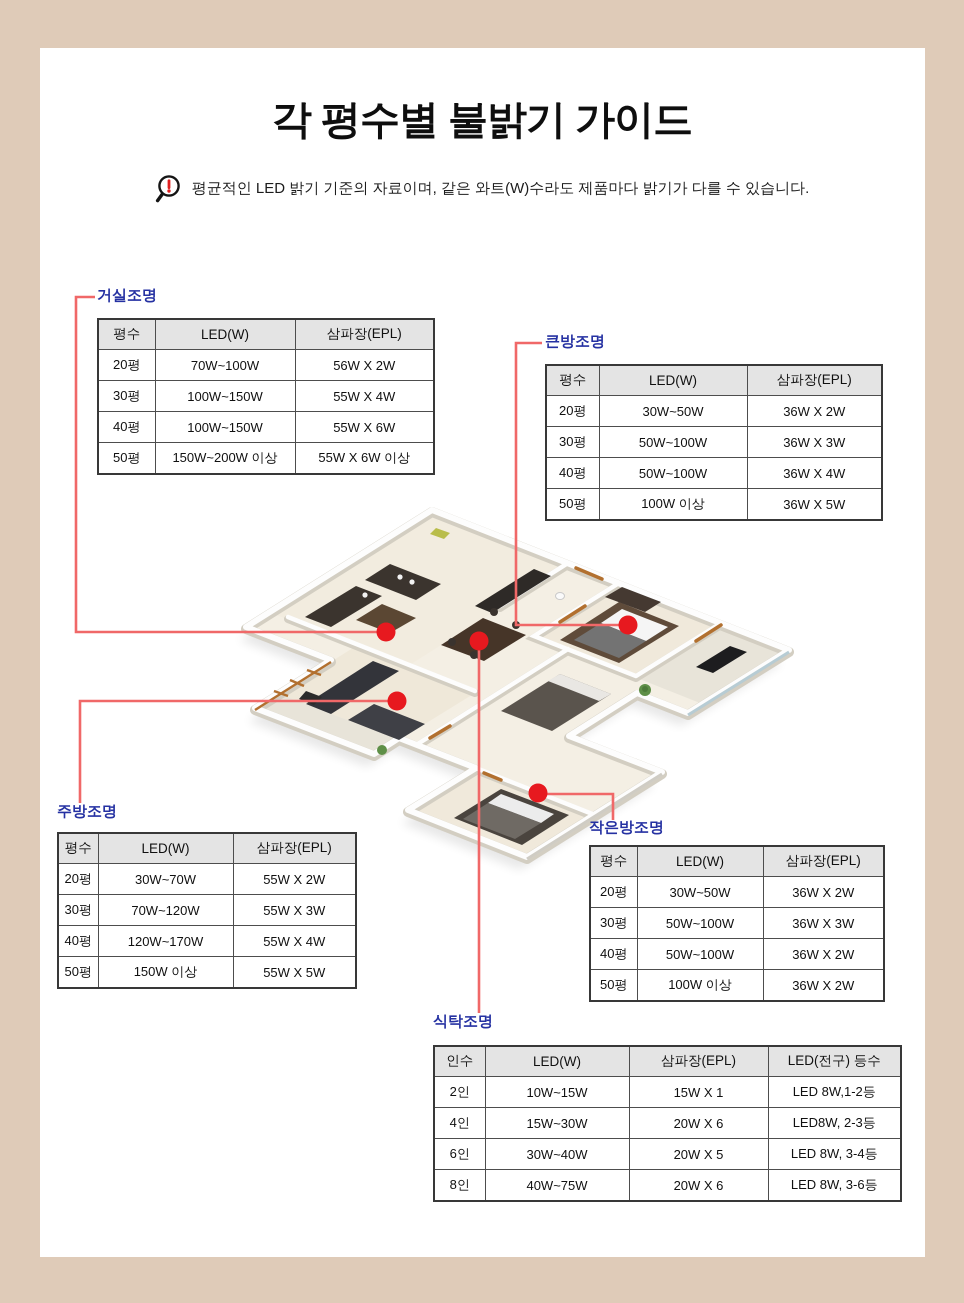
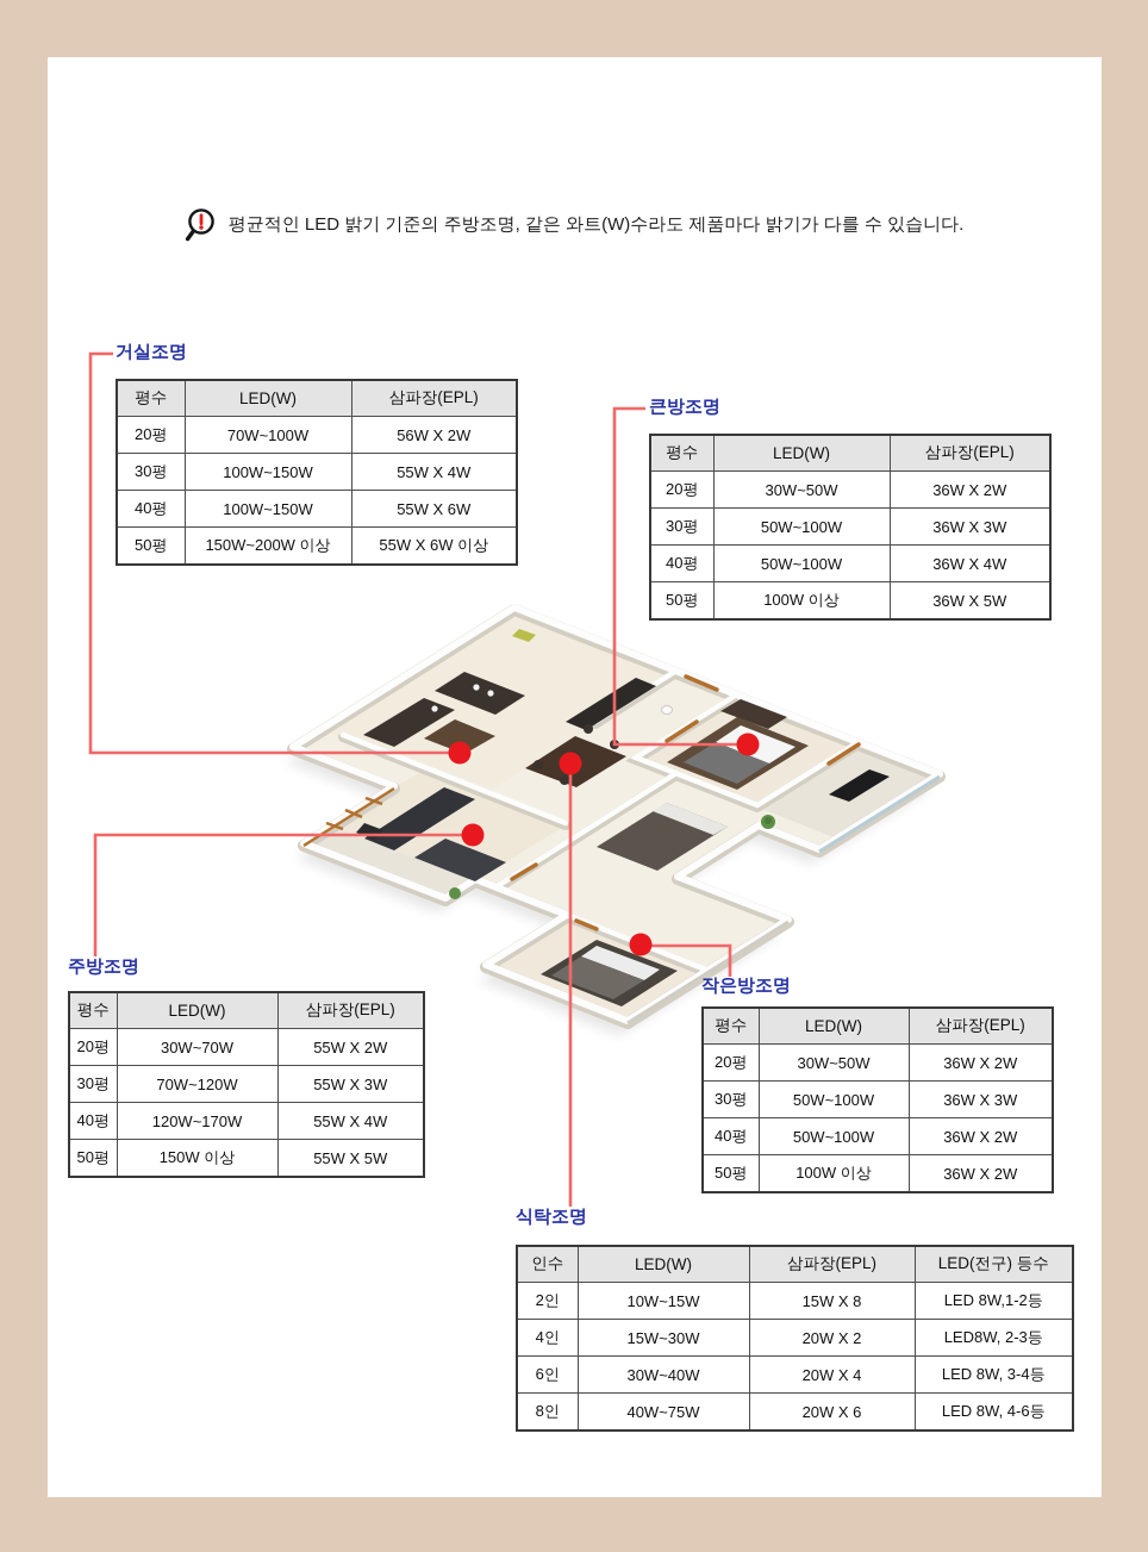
- 각 평수별 불밝기 가이드
- 평균적인 LED 밝기 기준의 자료이며, 같은 와트(W)수라도 제품마다 밝기가 다를 수 있습니다.
+ 평균적인 LED 밝기 기준의 주방조명, 같은 와트(W)수라도 제품마다 밝기가 다를 수 있습니다.
  거실조명
  평수	LED(W)	삼파장(EPL)
  20평	70W~100W	56W X 2W
  30평	100W~150W	55W X 4W
  40평	100W~150W	55W X 6W
  50평	150W~200W 이상	55W X 6W 이상
  큰방조명
  평수	LED(W)	삼파장(EPL)
  20평	30W~50W	36W X 2W
  30평	50W~100W	36W X 3W
  40평	50W~100W	36W X 4W
  50평	100W 이상	36W X 5W
  주방조명
  평수	LED(W)	삼파장(EPL)
  20평	30W~70W	55W X 2W
  30평	70W~120W	55W X 3W
  40평	120W~170W	55W X 4W
  50평	150W 이상	55W X 5W
  작은방조명
  평수	LED(W)	삼파장(EPL)
  20평	30W~50W	36W X 2W
  30평	50W~100W	36W X 3W
  40평	50W~100W	36W X 2W
  50평	100W 이상	36W X 2W
  식탁조명
  인수	LED(W)	삼파장(EPL)	LED(전구) 등수
- 2인	10W~15W	15W X 1	LED 8W,1-2등
+ 2인	10W~15W	15W X 8	LED 8W,1-2등
- 4인	15W~30W	20W X 6	LED8W, 2-3등
+ 4인	15W~30W	20W X 2	LED8W, 2-3등
- 6인	30W~40W	20W X 5	LED 8W, 3-4등
+ 6인	30W~40W	20W X 4	LED 8W, 3-4등
- 8인	40W~75W	20W X 6	LED 8W, 3-6등
+ 8인	40W~75W	20W X 6	LED 8W, 4-6등
